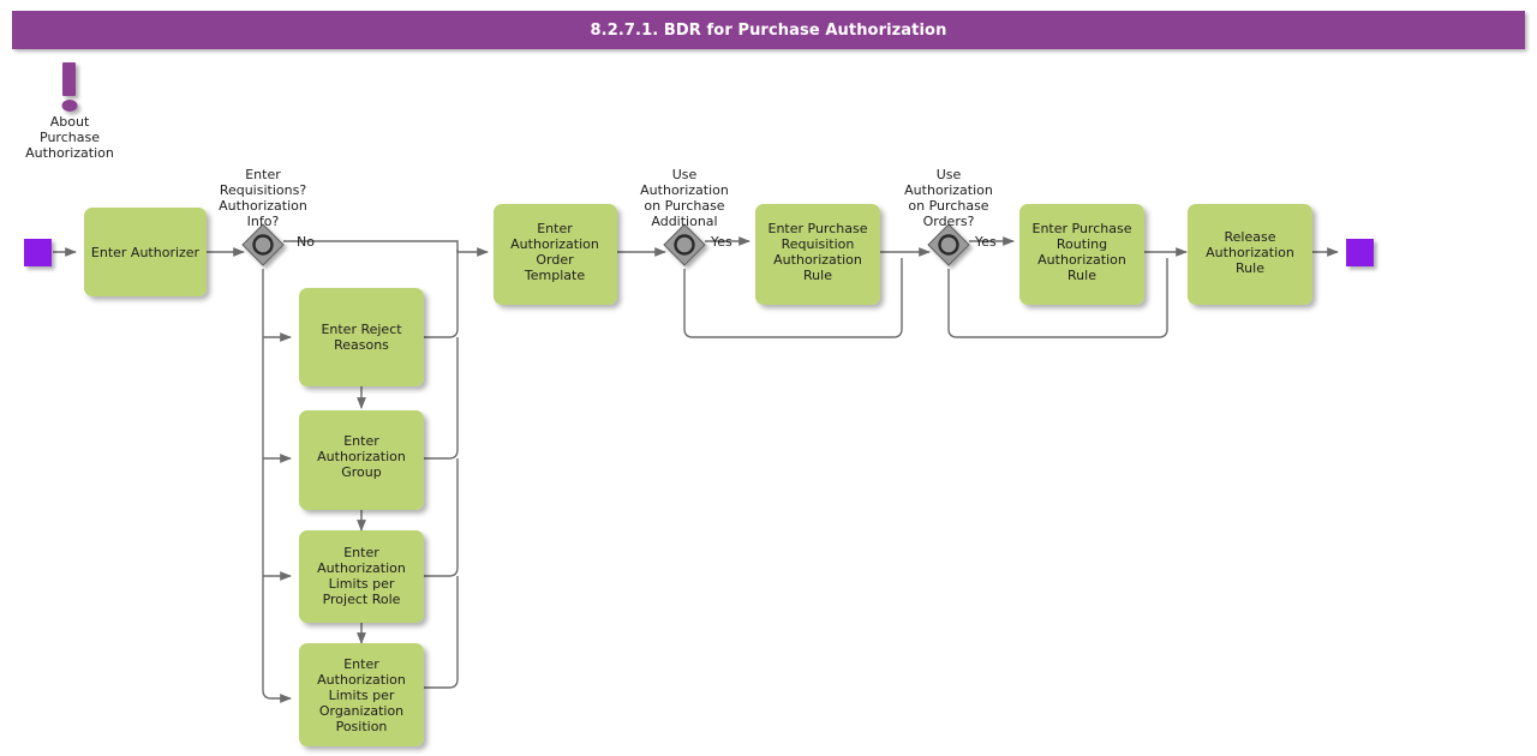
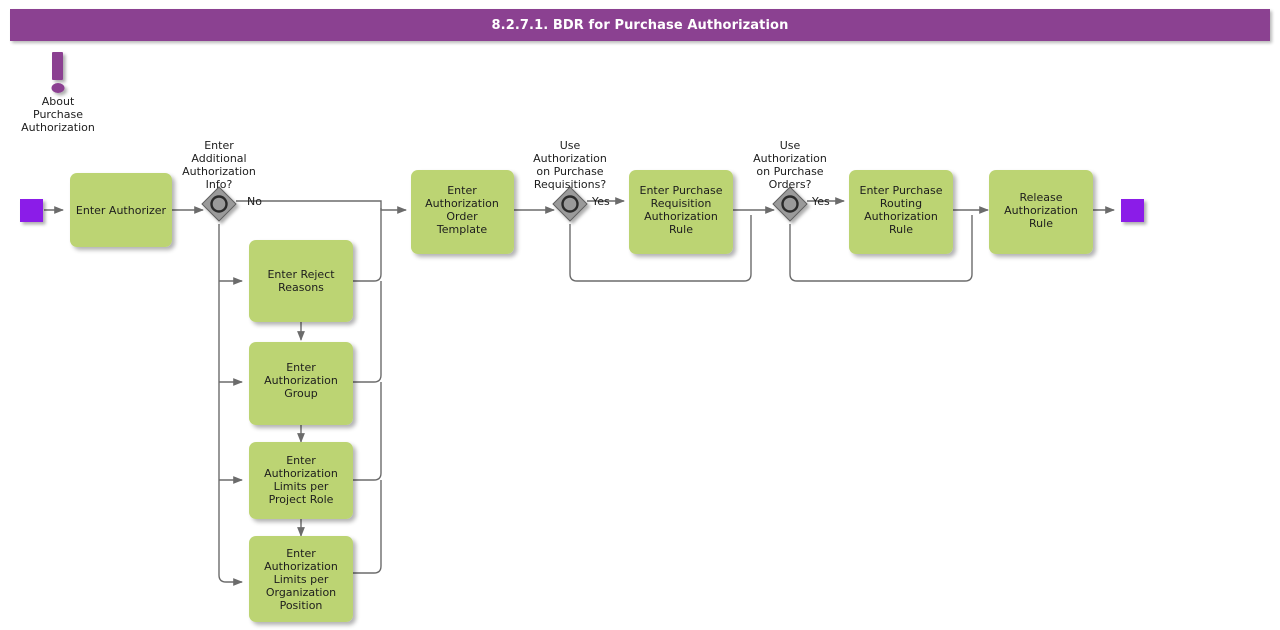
  8.2.7.1. BDR for Purchase Authorization
  About
  Purchase
  Authorization
  Enter Authorizer
  Enter
- Requisitions?
+ Additional
  Authorization
  Info?
  No
  Enter Reject
  Reasons
  Enter
  Authorization
  Group
  Enter
  Authorization
  Limits per
  Project Role
  Enter
  Authorization
  Limits per
  Organization
  Position
  Enter
  Authorization
  Order
  Template
  Use
  Authorization
  on Purchase
- Additional
+ Requisitions?
  Yes
  Enter Purchase
  Requisition
  Authorization
  Rule
  Use
  Authorization
  on Purchase
  Orders?
  Yes
  Enter Purchase
  Routing
  Authorization
  Rule
  Release
  Authorization
  Rule
